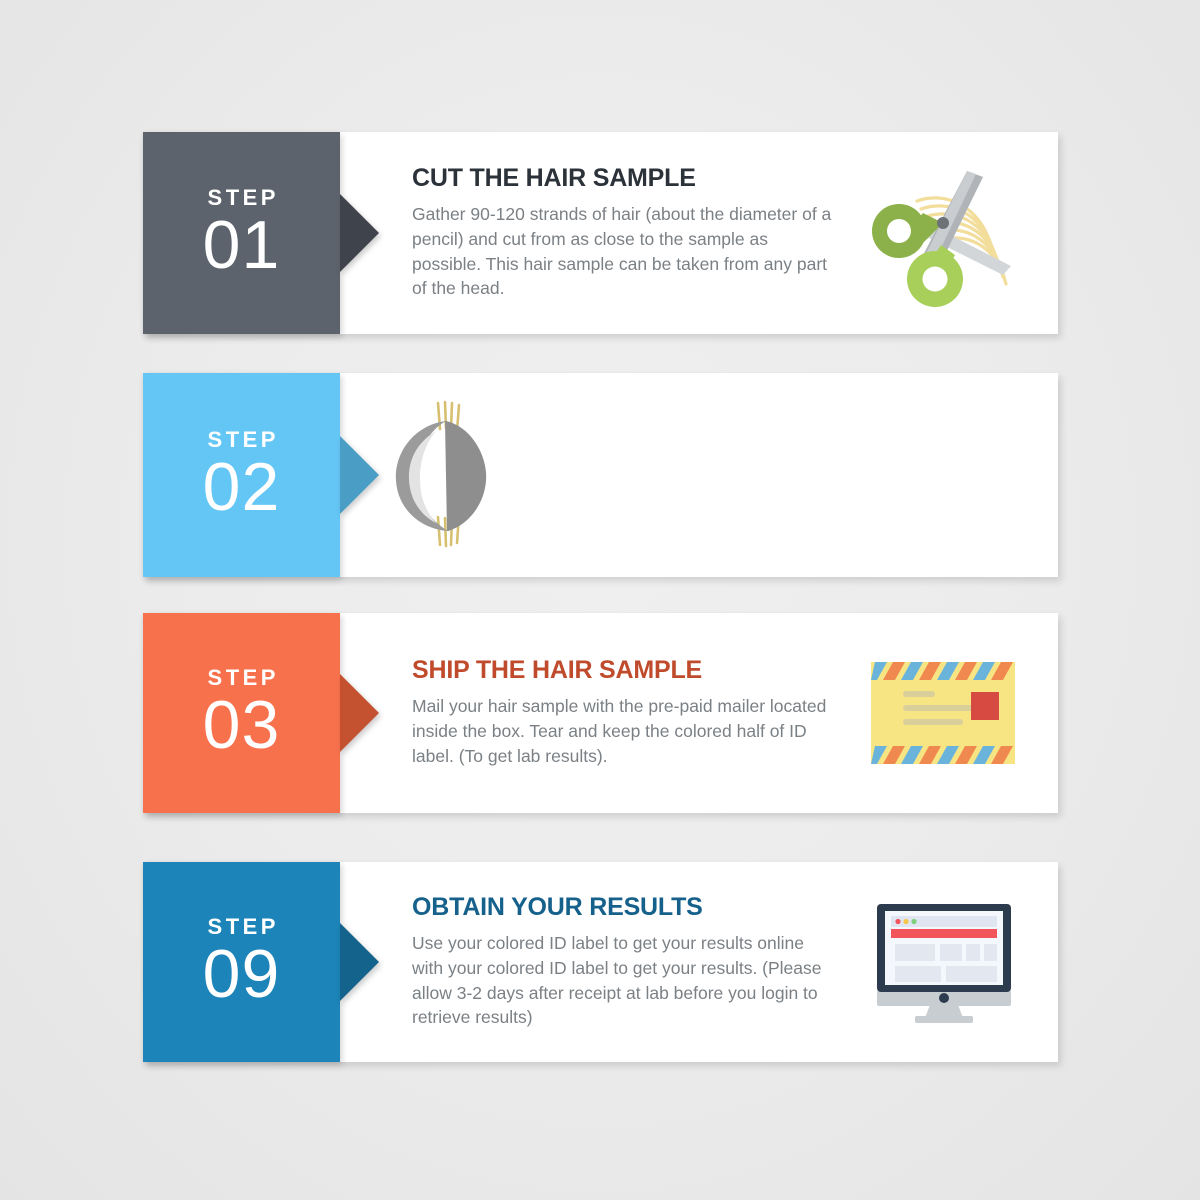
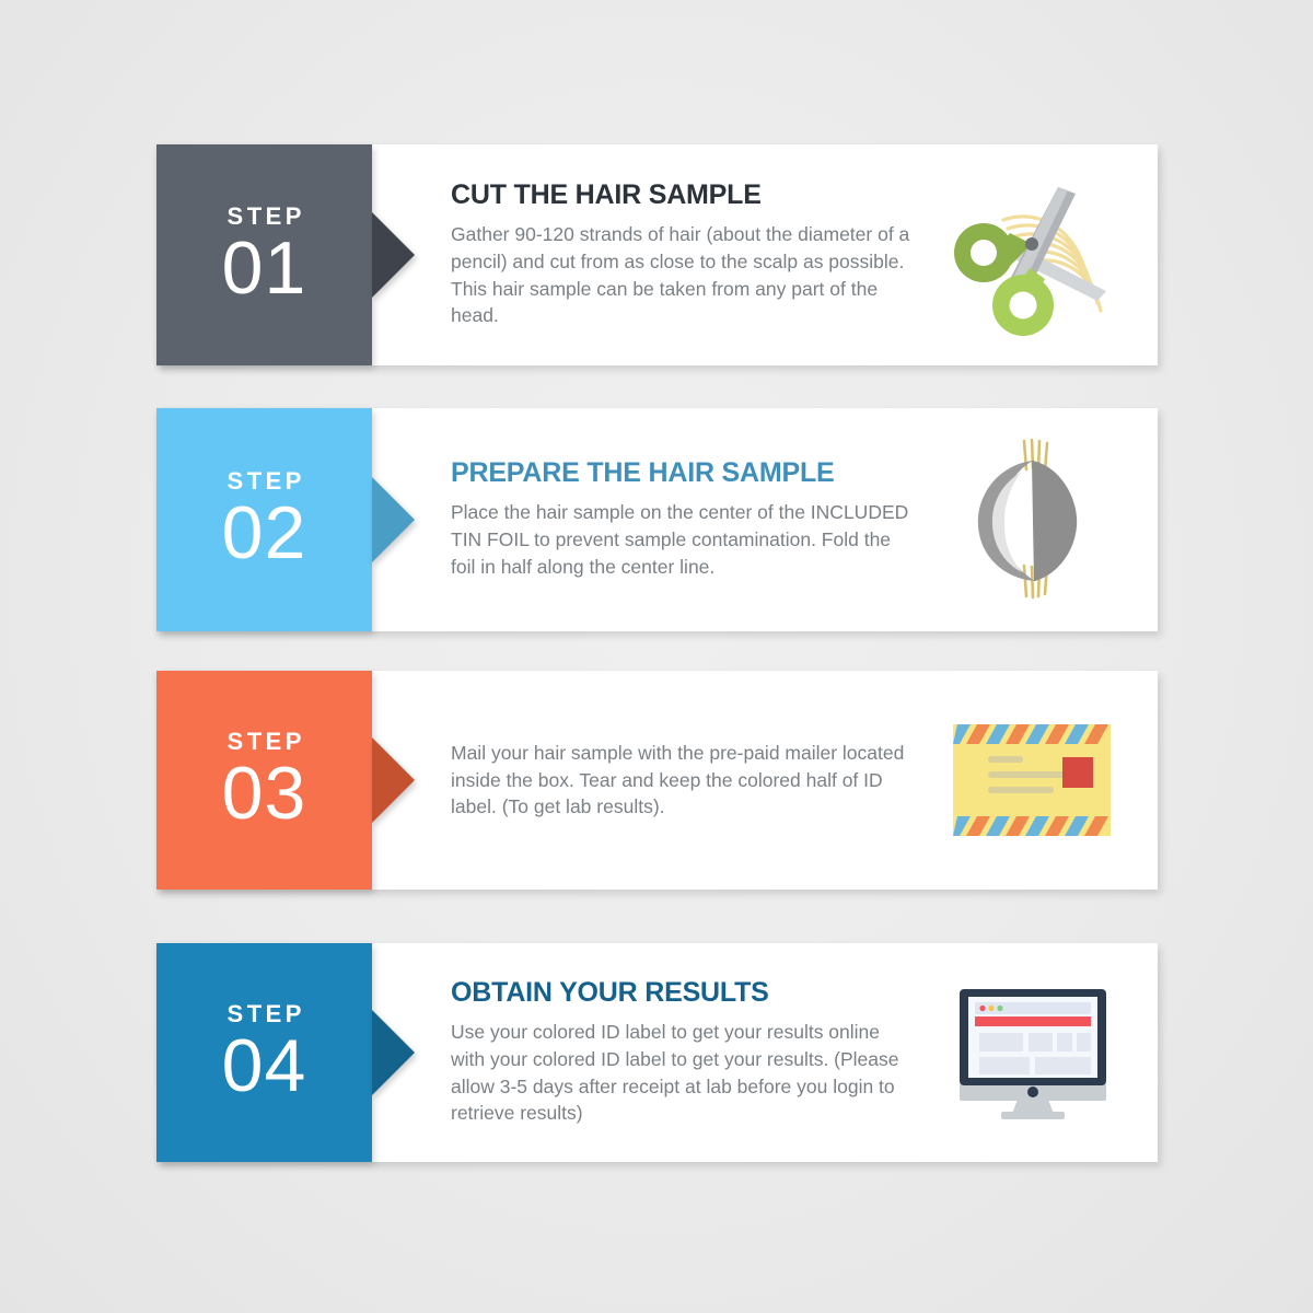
  STEP
  01
  CUT THE HAIR SAMPLE
- Gather 90-120 strands of hair (about the diameter of a pencil) and cut from as close to the sample as possible. This hair sample can be taken from any part of the head.
+ Gather 90-120 strands of hair (about the diameter of a pencil) and cut from as close to the scalp as possible. This hair sample can be taken from any part of the head.
  STEP
  02
+ PREPARE THE HAIR SAMPLE
+ Place the hair sample on the center of the INCLUDED TIN FOIL to prevent sample contamination. Fold the foil in half along the center line.
  STEP
  03
- SHIP THE HAIR SAMPLE
  Mail your hair sample with the pre-paid mailer located inside the box. Tear and keep the colored half of ID label. (To get lab results).
  STEP
- 09
+ 04
  OBTAIN YOUR RESULTS
- Use your colored ID label to get your results online with your colored ID label to get your results. (Please allow 3-2 days after receipt at lab before you login to retrieve results)
+ Use your colored ID label to get your results online with your colored ID label to get your results. (Please allow 3-5 days after receipt at lab before you login to retrieve results)
